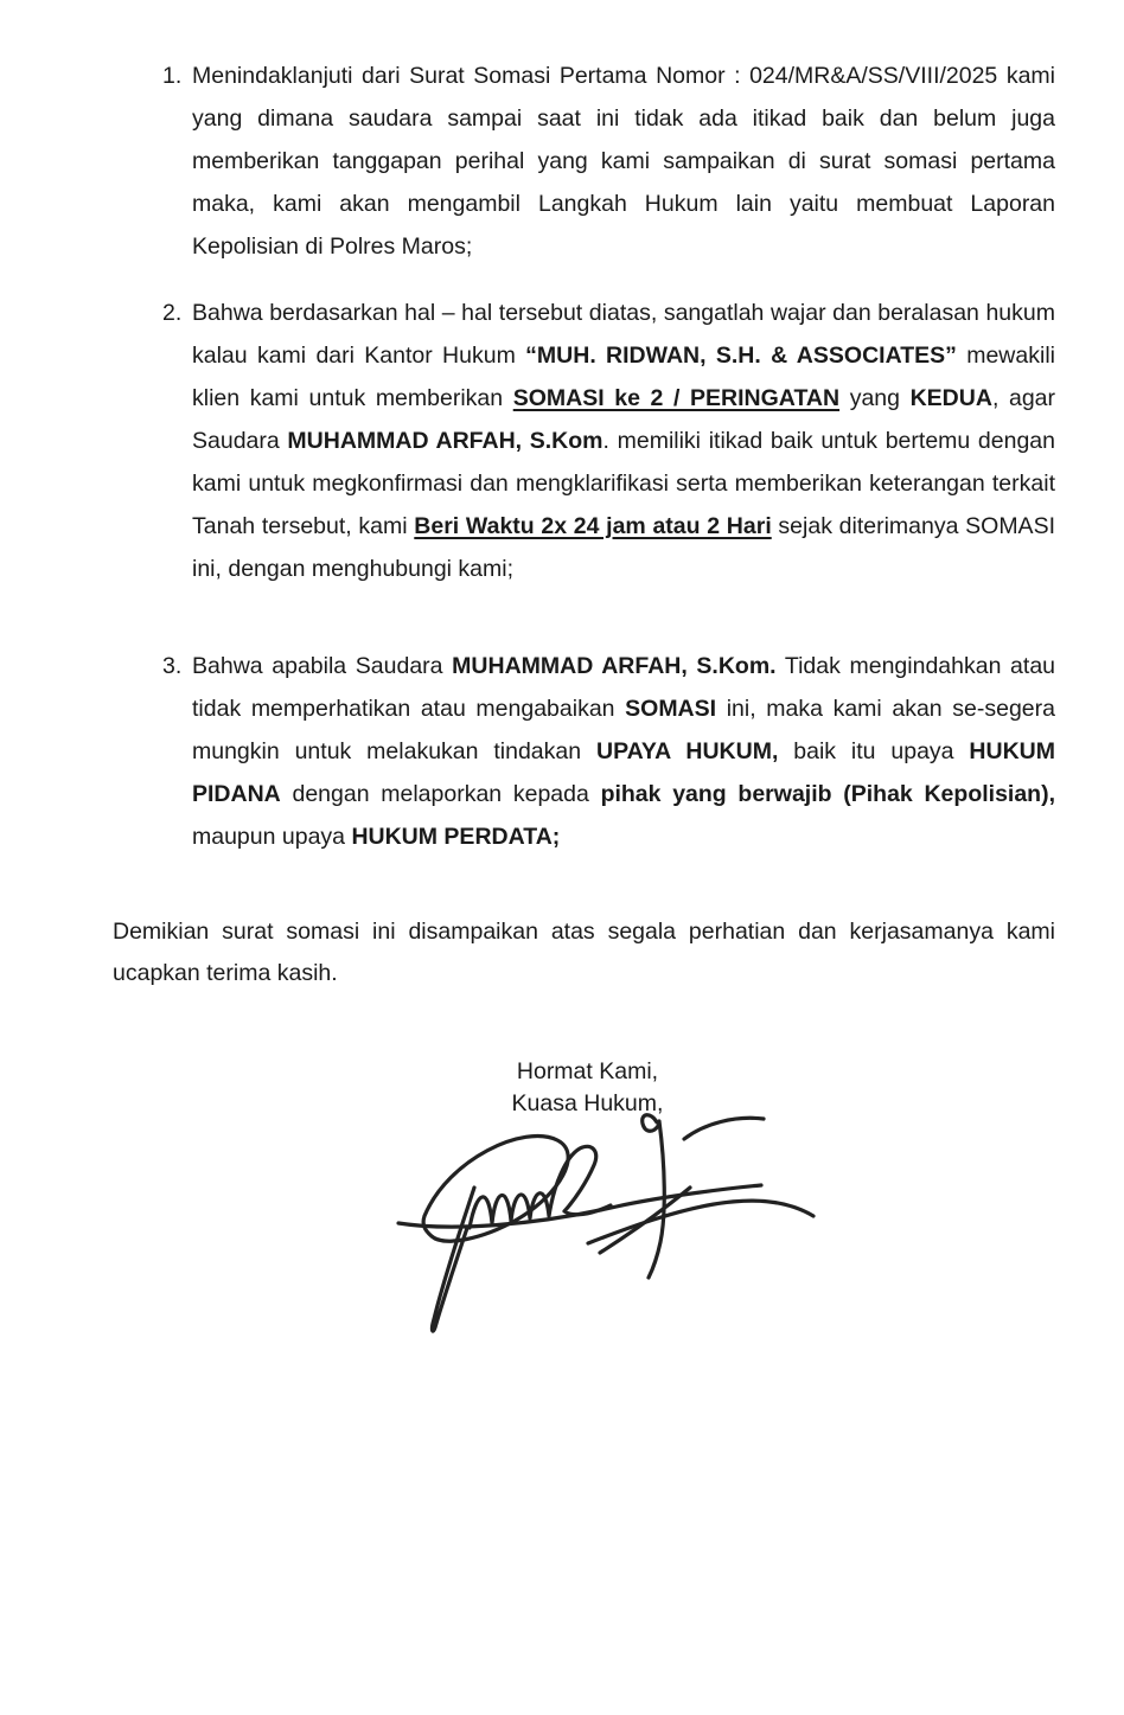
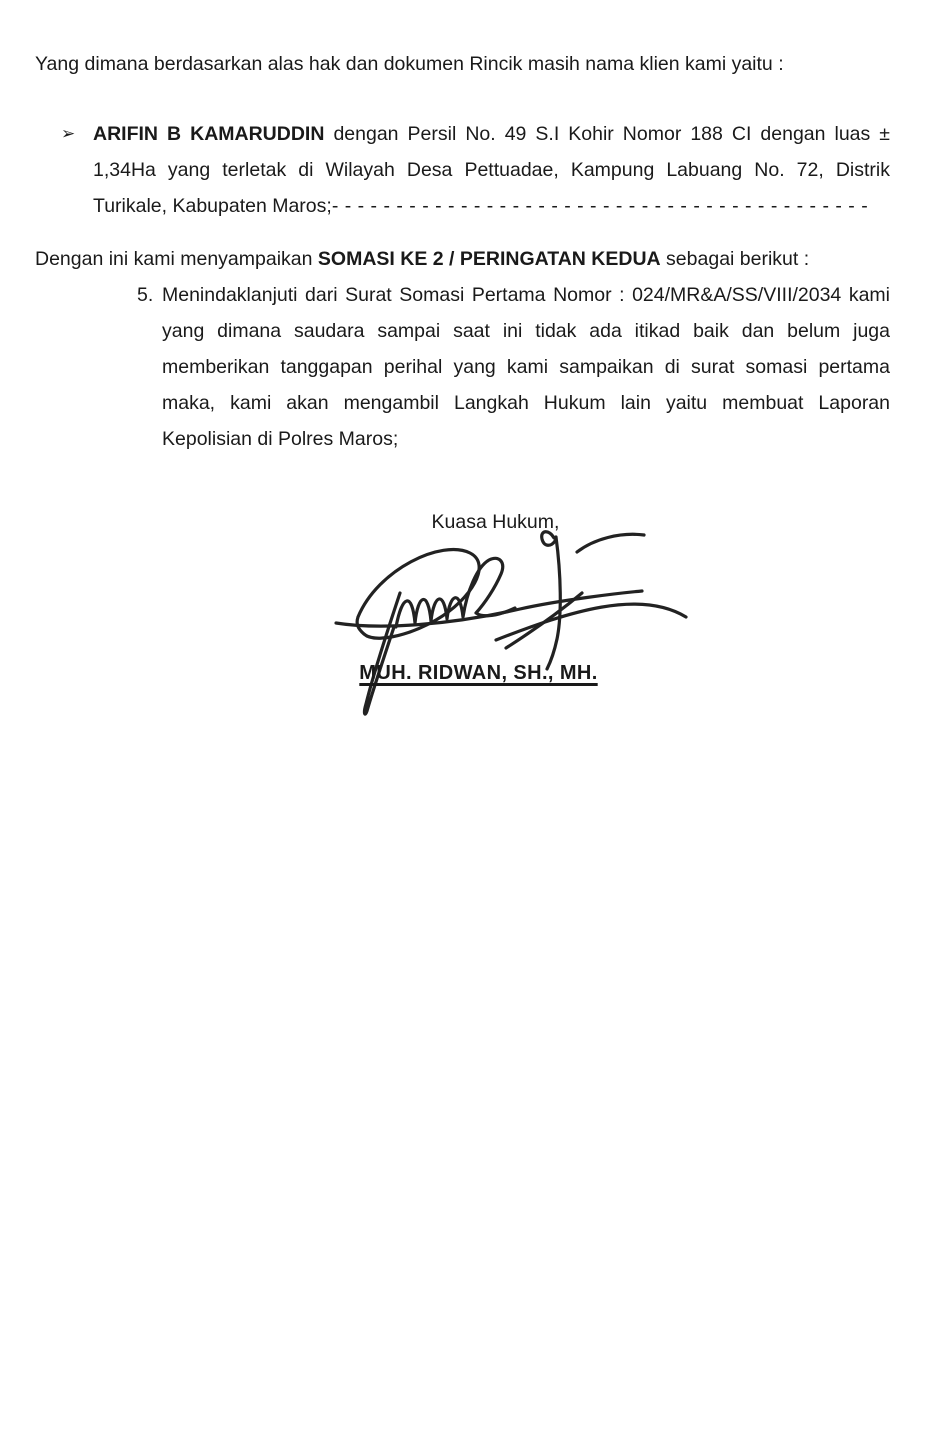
+ Yang dimana berdasarkan alas hak dan dokumen Rincik masih nama klien kami yaitu :
+ ➢
+ ARIFIN B KAMARUDDIN dengan Persil No. 49 S.I Kohir Nomor 188 CI dengan luas ± 1,34Ha yang terletak di Wilayah Desa Pettuadae, Kampung Labuang No. 72, Distrik Turikale, Kabupaten Maros;- - - - - - - - - - - - - - - - - - - - - - - - - - - - - - - - - - - - - - - - - -
+ Dengan ini kami menyampaikan SOMASI KE 2 / PERINGATAN KEDUA sebagai berikut :
- 1.
+ 5.
- Menindaklanjuti dari Surat Somasi Pertama Nomor : 024/MR&A/SS/VIII/2025 kami yang dimana saudara sampai saat ini tidak ada itikad baik dan belum juga memberikan tanggapan perihal yang kami sampaikan di surat somasi pertama maka, kami akan mengambil Langkah Hukum lain yaitu membuat Laporan Kepolisian di Polres Maros;
+ Menindaklanjuti dari Surat Somasi Pertama Nomor : 024/MR&A/SS/VIII/2034 kami yang dimana saudara sampai saat ini tidak ada itikad baik dan belum juga memberikan tanggapan perihal yang kami sampaikan di surat somasi pertama maka, kami akan mengambil Langkah Hukum lain yaitu membuat Laporan Kepolisian di Polres Maros;
- 2.
- Bahwa berdasarkan hal – hal tersebut diatas, sangatlah wajar dan beralasan hukum kalau kami dari Kantor Hukum “MUH. RIDWAN, S.H. & ASSOCIATES” mewakili klien kami untuk memberikan SOMASI ke 2 / PERINGATAN yang KEDUA, agar Saudara MUHAMMAD ARFAH, S.Kom. memiliki itikad baik untuk bertemu dengan kami untuk megkonfirmasi dan mengklarifikasi serta memberikan keterangan terkait Tanah tersebut, kami Beri Waktu 2x 24 jam atau 2 Hari sejak diterimanya SOMASI ini, dengan menghubungi kami;
- 3.
- Bahwa apabila Saudara MUHAMMAD ARFAH, S.Kom. Tidak mengindahkan atau tidak memperhatikan atau mengabaikan SOMASI ini, maka kami akan se-segera mungkin untuk melakukan tindakan UPAYA HUKUM, baik itu upaya HUKUM PIDANA dengan melaporkan kepada pihak yang berwajib (Pihak Kepolisian), maupun upaya HUKUM PERDATA;
- Demikian surat somasi ini disampaikan atas segala perhatian dan kerjasamanya kami ucapkan terima kasih.
- Hormat Kami,
  Kuasa Hukum,
+ MUH. RIDWAN, SH., MH.
